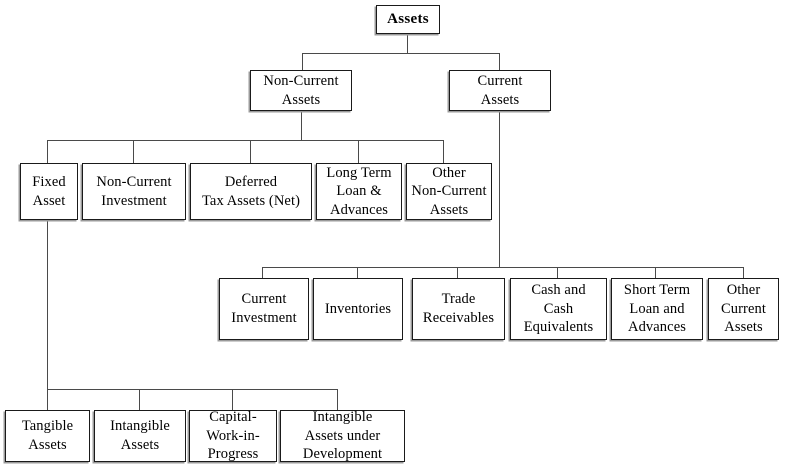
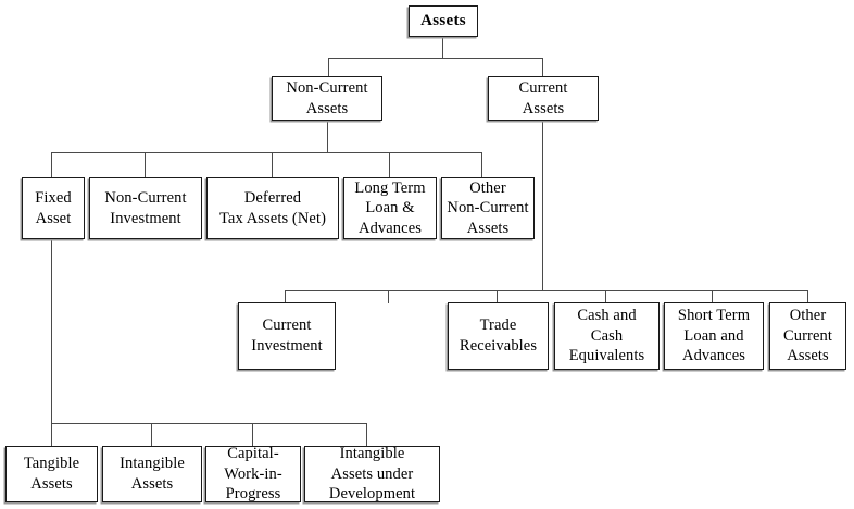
  Assets
  Non-Current
  Assets
  Current
  Assets
  Fixed
  Asset
  Non-Current
  Investment
  Deferred
  Tax Assets (Net)
  Long Term
  Loan &
  Advances
  Other
  Non-Current
  Assets
  Current
  Investment
- Inventories
  Trade
  Receivables
  Cash and
  Cash
  Equivalents
  Short Term
  Loan and
  Advances
  Other
  Current
  Assets
  Tangible
  Assets
  Intangible
  Assets
  Capital-
  Work-in-
  Progress
  Intangible
  Assets under
  Development
